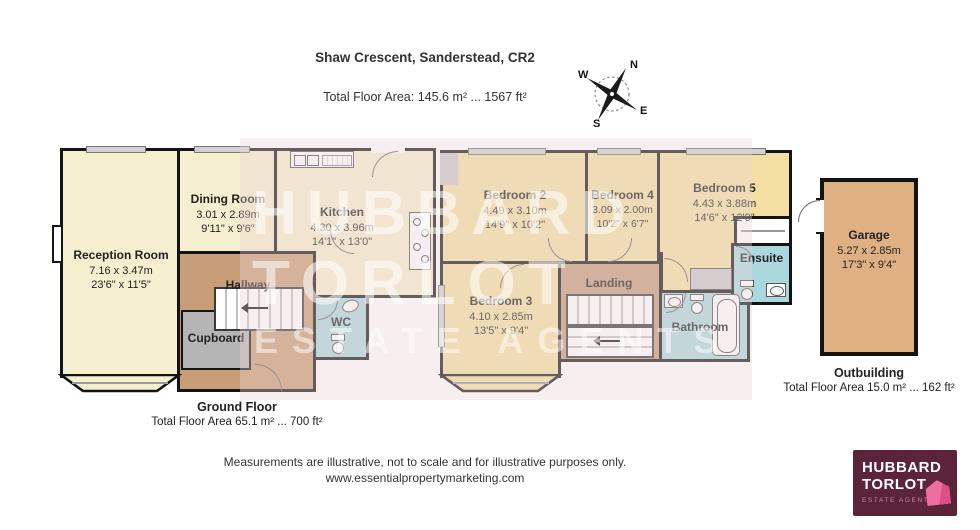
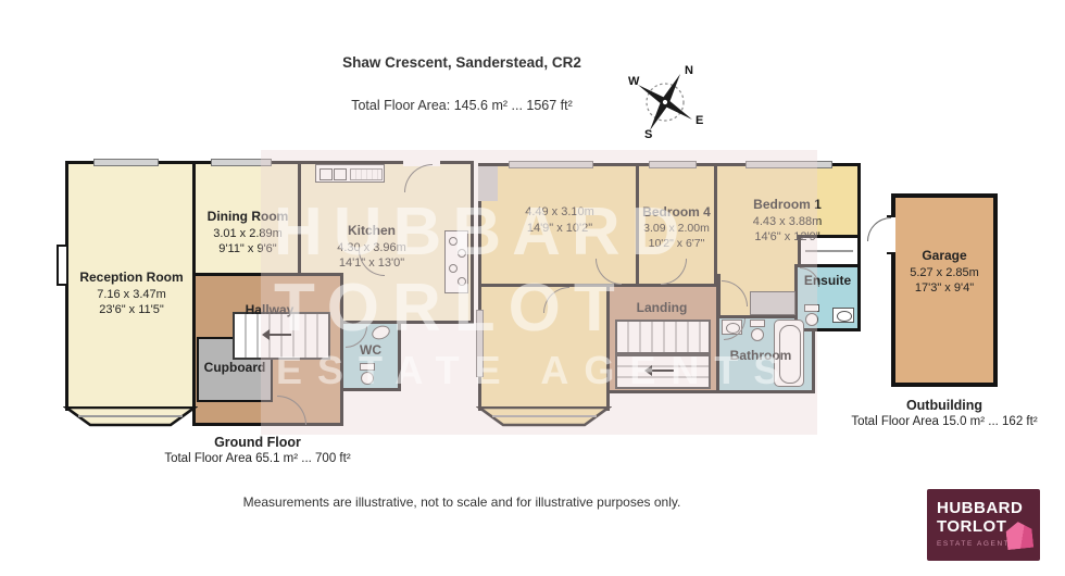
  Shaw Crescent, Sanderstead, CR2
  Total Floor Area: 145.6 m² ... 1567 ft²
  N
  W
  E
  S
  Reception Room
  7.16 x 3.47m
  23'6" x 11'5"
  Dining Room
  3.01 x 2.89m
  9'11" x 9'6"
  Kitchen
  4.30 x 3.96m
  14'1" x 13'0"
  Hallway
  Cupboard
  WC
- Bedroom 2
  4.49 x 3.10m
  14'9" x 10'2"
  Bedroom 4
  3.09 x 2.00m
  10'2" x 6'7"
- Bedroom 5
+ Bedroom 1
  4.43 x 3.88m
  14'6" x 12'9"
- Bedroom 3
- 4.10 x 2.85m
- 13'5" x 9'4"
  Landing
  Bathroom
  Ensuite
  Garage
  5.27 x 2.85m
  17'3" x 9'4"
  Ground Floor
  Total Floor Area 65.1 m² ... 700 ft²
  Outbuilding
  Total Floor Area 15.0 m² ... 162 ft²
  HUBBARD
  TORLOT
  ESTATE AGENTS
  Measurements are illustrative, not to scale and for illustrative purposes only.
- www.essentialpropertymarketing.com
  HUBBARD
  TORLOT
